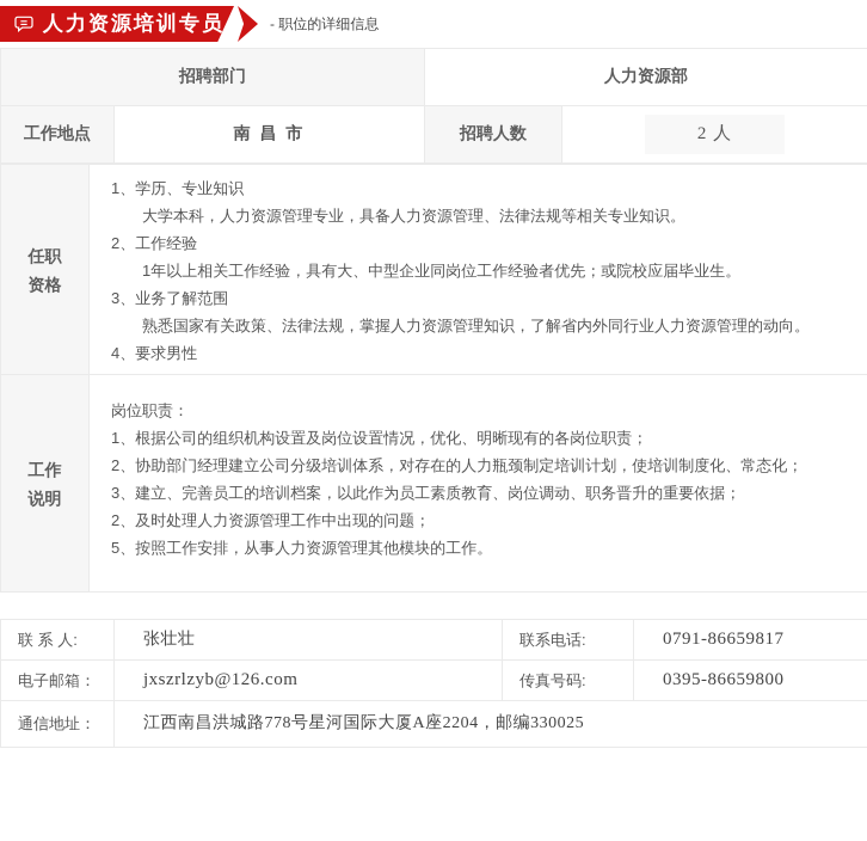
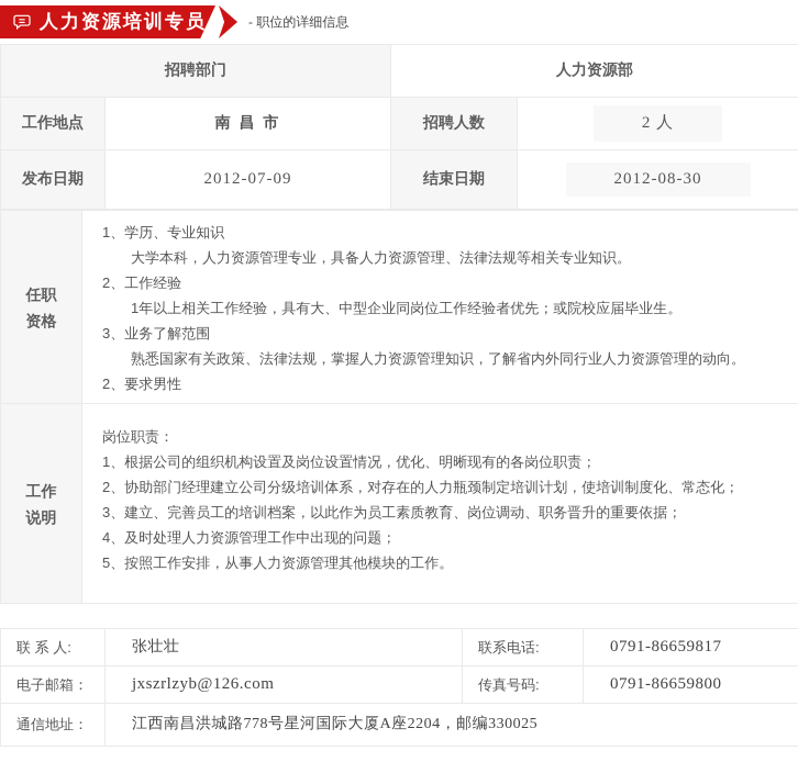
  人力资源培训专员
  - 职位的详细信息
  招聘部门	人力资源部
  工作地点	南 昌 市	招聘人数	2 人
+ 发布日期	2012-07-09	结束日期	2012-08-30
- 任职 资格	1、学历、专业知识 大学本科，人力资源管理专业，具备人力资源管理、法律法规等相关专业知识。 2、工作经验 1年以上相关工作经验，具有大、中型企业同岗位工作经验者优先；或院校应届毕业生。 3、业务了解范围 熟悉国家有关政策、法律法规，掌握人力资源管理知识，了解省内外同行业人力资源管理的动向。 4、要求男性
+ 任职 资格	1、学历、专业知识 大学本科，人力资源管理专业，具备人力资源管理、法律法规等相关专业知识。 2、工作经验 1年以上相关工作经验，具有大、中型企业同岗位工作经验者优先；或院校应届毕业生。 3、业务了解范围 熟悉国家有关政策、法律法规，掌握人力资源管理知识，了解省内外同行业人力资源管理的动向。 2、要求男性
- 工作 说明	岗位职责： 1、根据公司的组织机构设置及岗位设置情况，优化、明晰现有的各岗位职责； 2、协助部门经理建立公司分级培训体系，对存在的人力瓶颈制定培训计划，使培训制度化、常态化； 3、建立、完善员工的培训档案，以此作为员工素质教育、岗位调动、职务晋升的重要依据； 2、及时处理人力资源管理工作中出现的问题； 5、按照工作安排，从事人力资源管理其他模块的工作。
+ 工作 说明	岗位职责： 1、根据公司的组织机构设置及岗位设置情况，优化、明晰现有的各岗位职责； 2、协助部门经理建立公司分级培训体系，对存在的人力瓶颈制定培训计划，使培训制度化、常态化； 3、建立、完善员工的培训档案，以此作为员工素质教育、岗位调动、职务晋升的重要依据； 4、及时处理人力资源管理工作中出现的问题； 5、按照工作安排，从事人力资源管理其他模块的工作。
  联 系 人:	张壮壮	联系电话:	0791-86659817
- 电子邮箱：	jxszrlzyb@126.com	传真号码:	0395-86659800
+ 电子邮箱：	jxszrlzyb@126.com	传真号码:	0791-86659800
  通信地址：	江西南昌洪城路778号星河国际大厦A座2204，邮编330025
